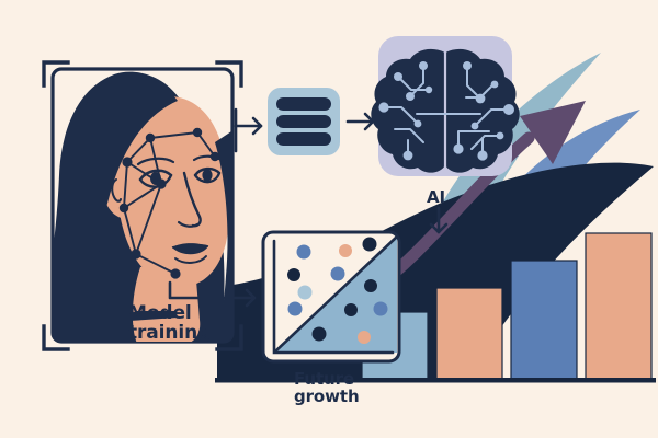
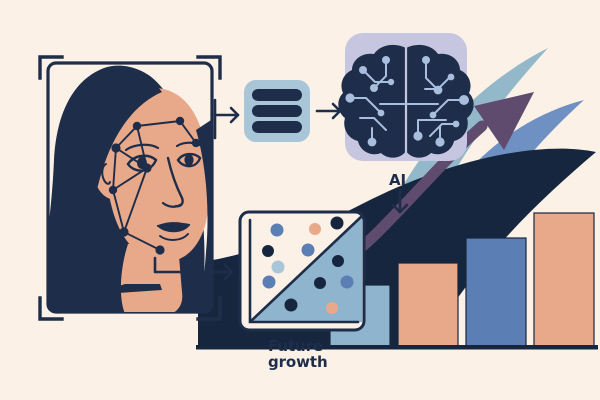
  AI
- Model
- training
  Future
  growth
